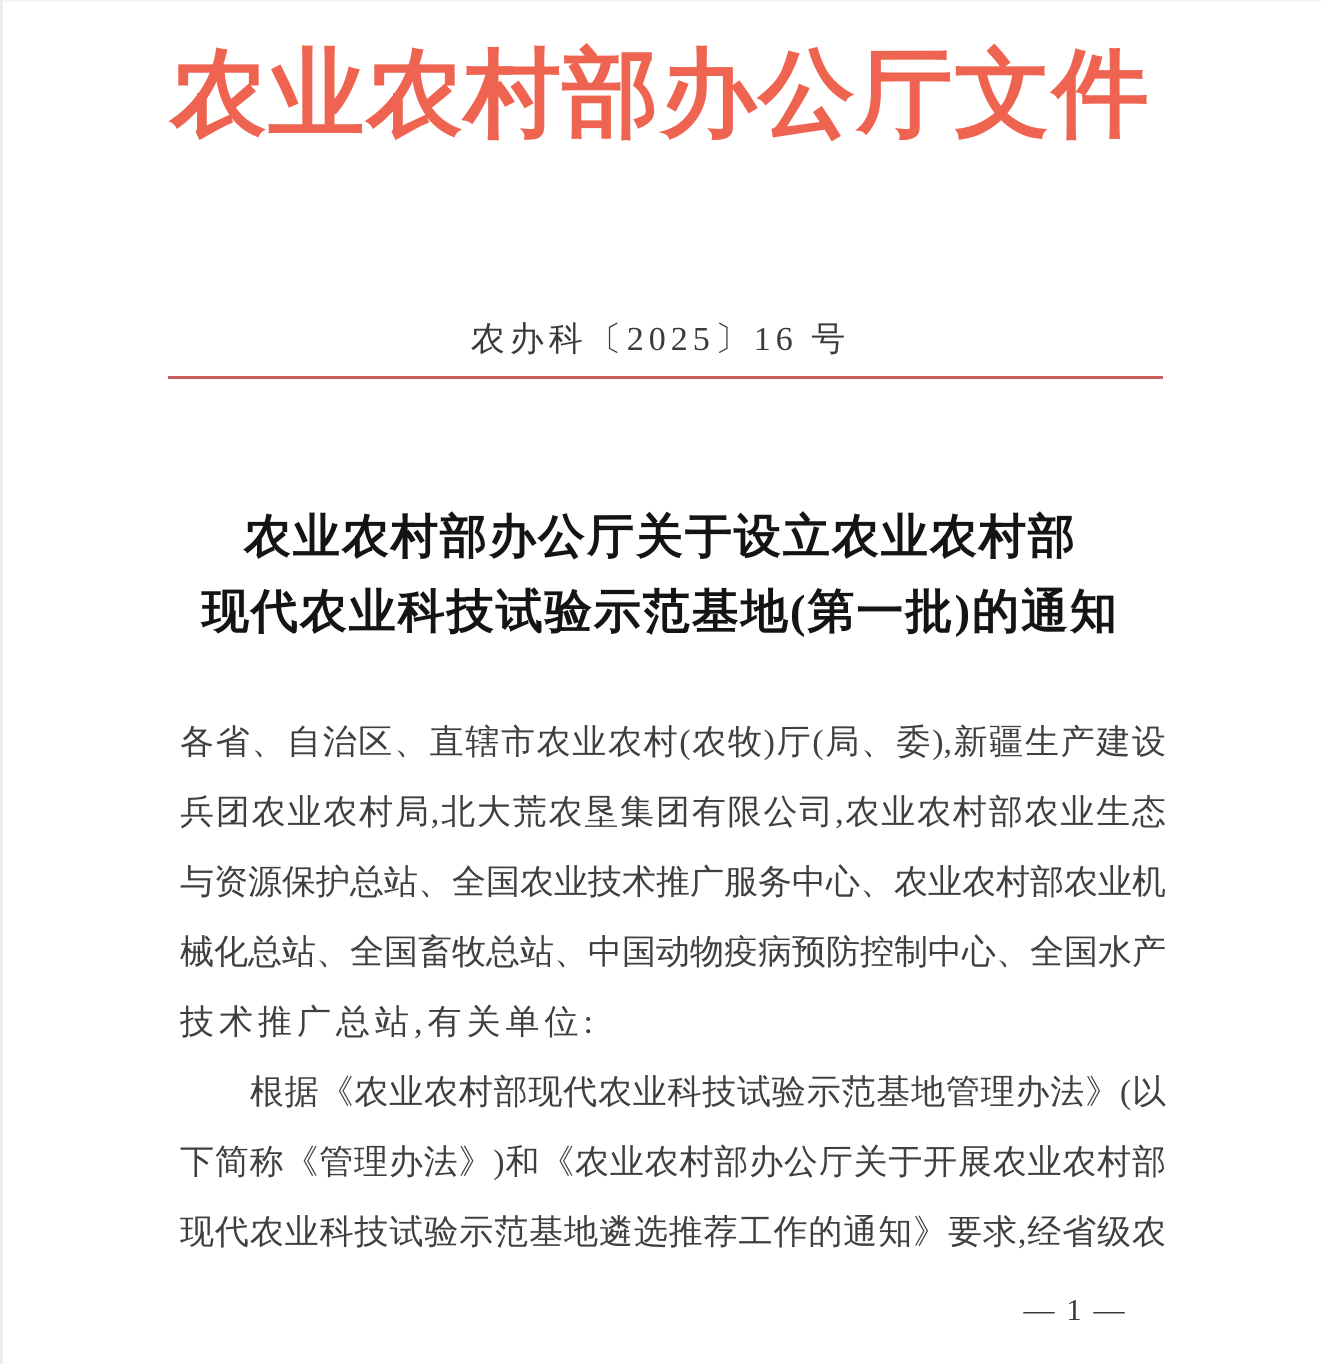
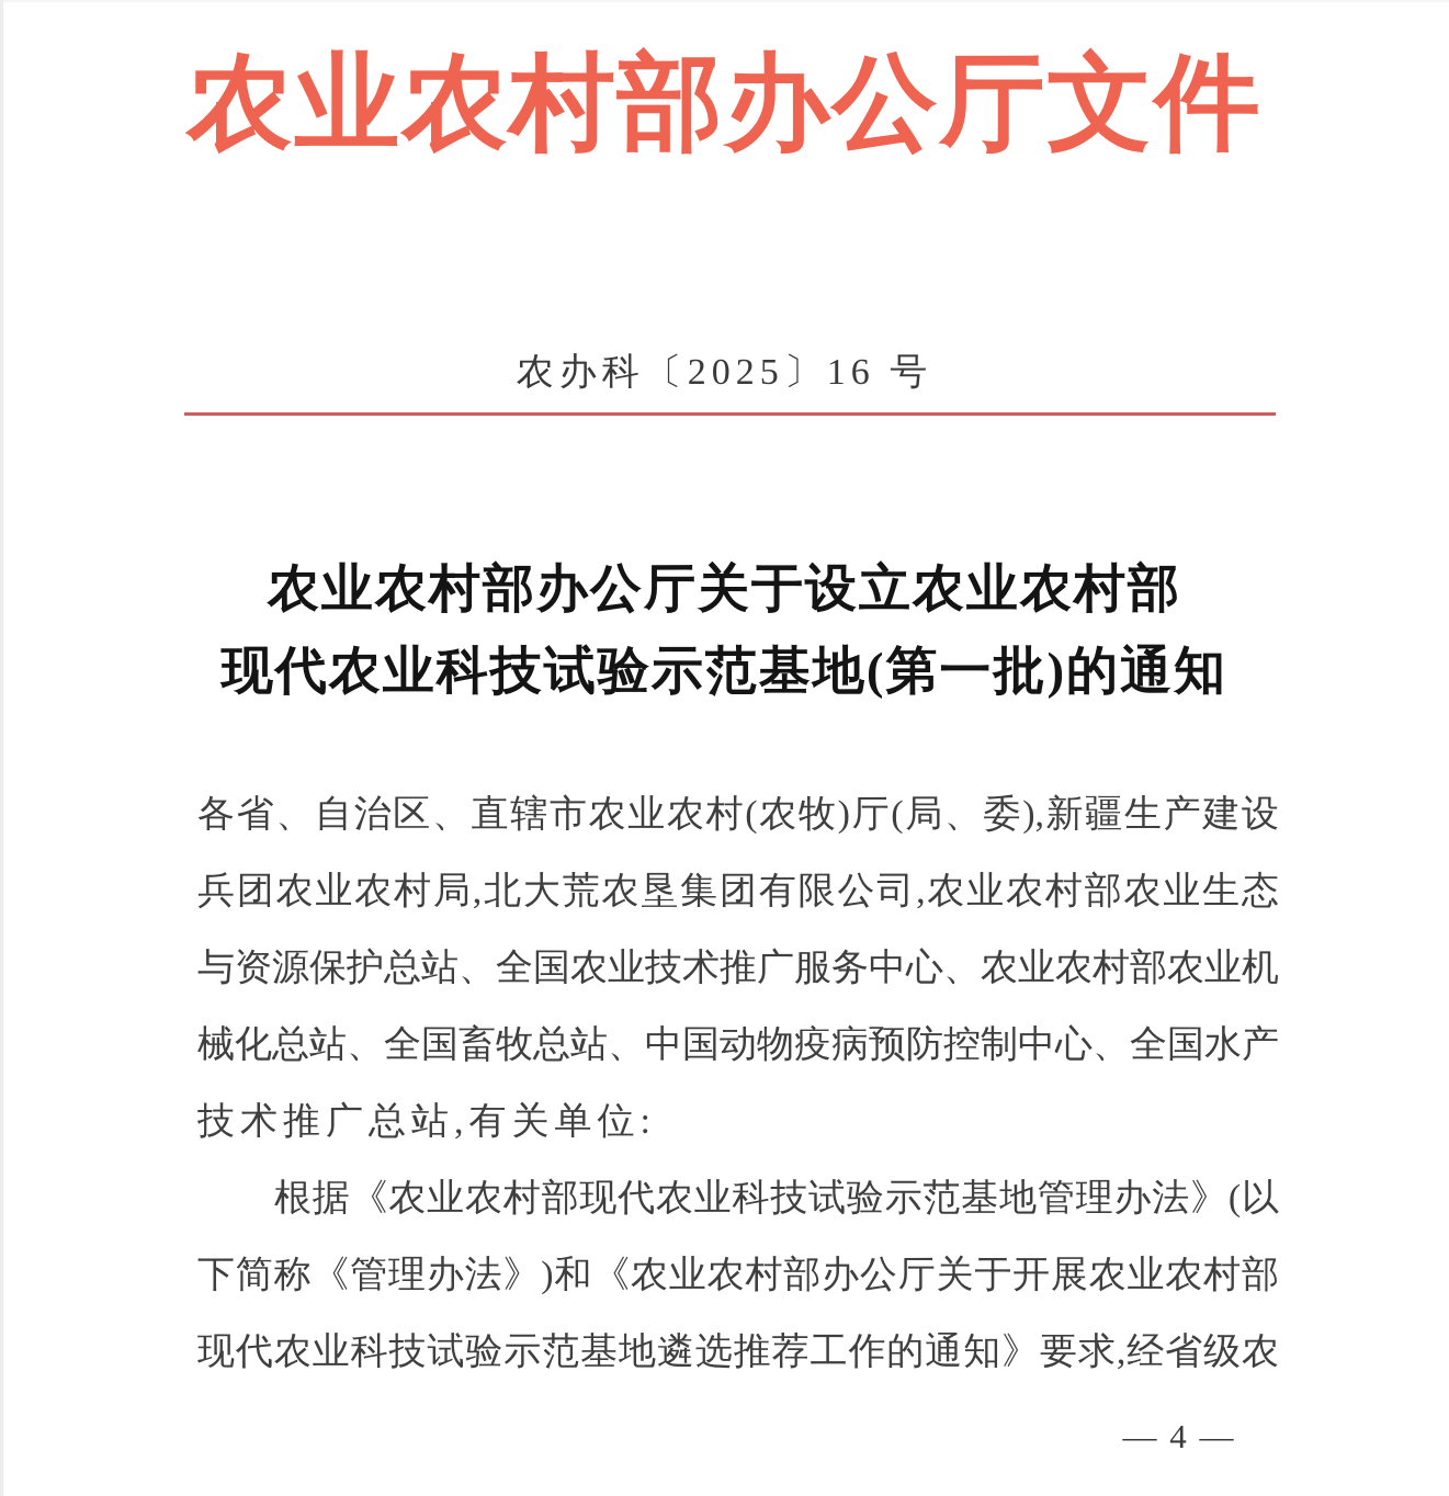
  农业农村部办公厅文件
  农办科〔2025〕16 号
  农业农村部办公厅关于设立农业农村部
  现代农业科技试验示范基地(第一批)的通知
  各省、自治区、直辖市农业农村(农牧)厅(局、委),新疆生产建设
  兵团农业农村局,北大荒农垦集团有限公司,农业农村部农业生态
  与资源保护总站、全国农业技术推广服务中心、农业农村部农业机
  械化总站、全国畜牧总站、中国动物疫病预防控制中心、全国水产
  技术推广总站,有关单位:
  根据《农业农村部现代农业科技试验示范基地管理办法》(以
  下简称《管理办法》)和《农业农村部办公厅关于开展农业农村部
  现代农业科技试验示范基地遴选推荐工作的通知》要求,经省级农
- — 1 —
+ — 4 —
